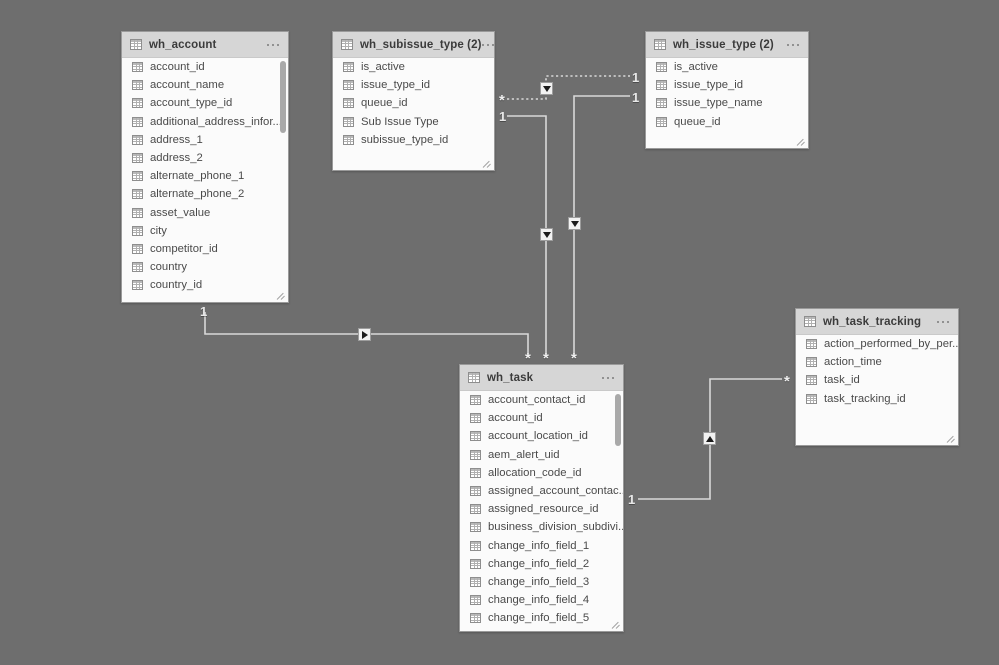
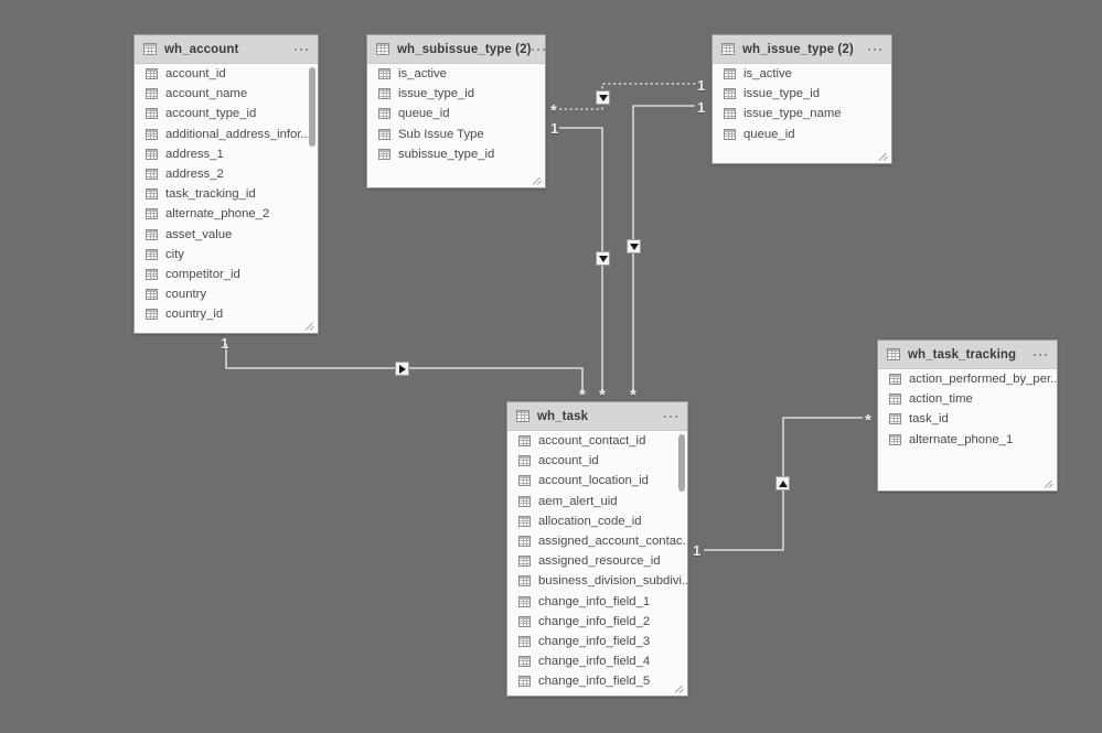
  wh_account
  account_id
  account_name
  account_type_id
  additional_address_infor..
  address_1
  address_2
- alternate_phone_1
+ task_tracking_id
  alternate_phone_2
  asset_value
  city
  competitor_id
  country
  country_id
  wh_subissue_type (2)
  is_active
  issue_type_id
  queue_id
  Sub Issue Type
  subissue_type_id
  wh_issue_type (2)
  is_active
  issue_type_id
  issue_type_name
  queue_id
  wh_task_tracking
  action_performed_by_per..
  action_time
  task_id
- task_tracking_id
+ alternate_phone_1
  wh_task
  account_contact_id
  account_id
  account_location_id
  aem_alert_uid
  allocation_code_id
  assigned_account_contac.
  assigned_resource_id
  business_division_subdivi..
  change_info_field_1
  change_info_field_2
  change_info_field_3
  change_info_field_4
  change_info_field_5
  *
  1
  1
  1
  1
  *
  *
  *
  *
  1
